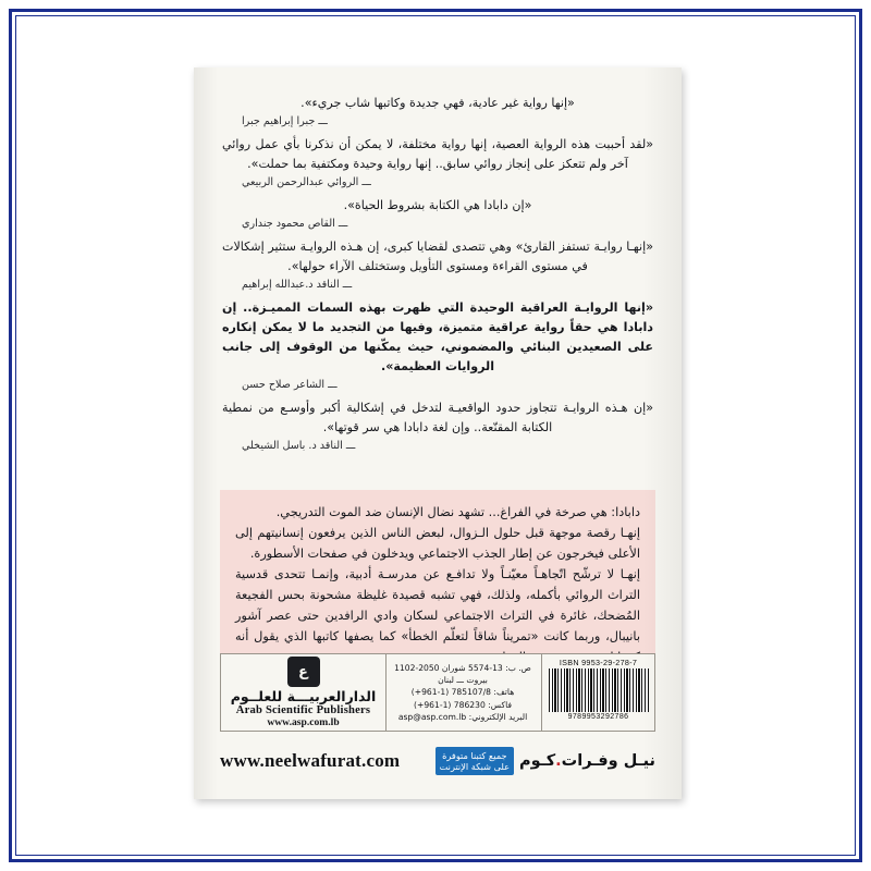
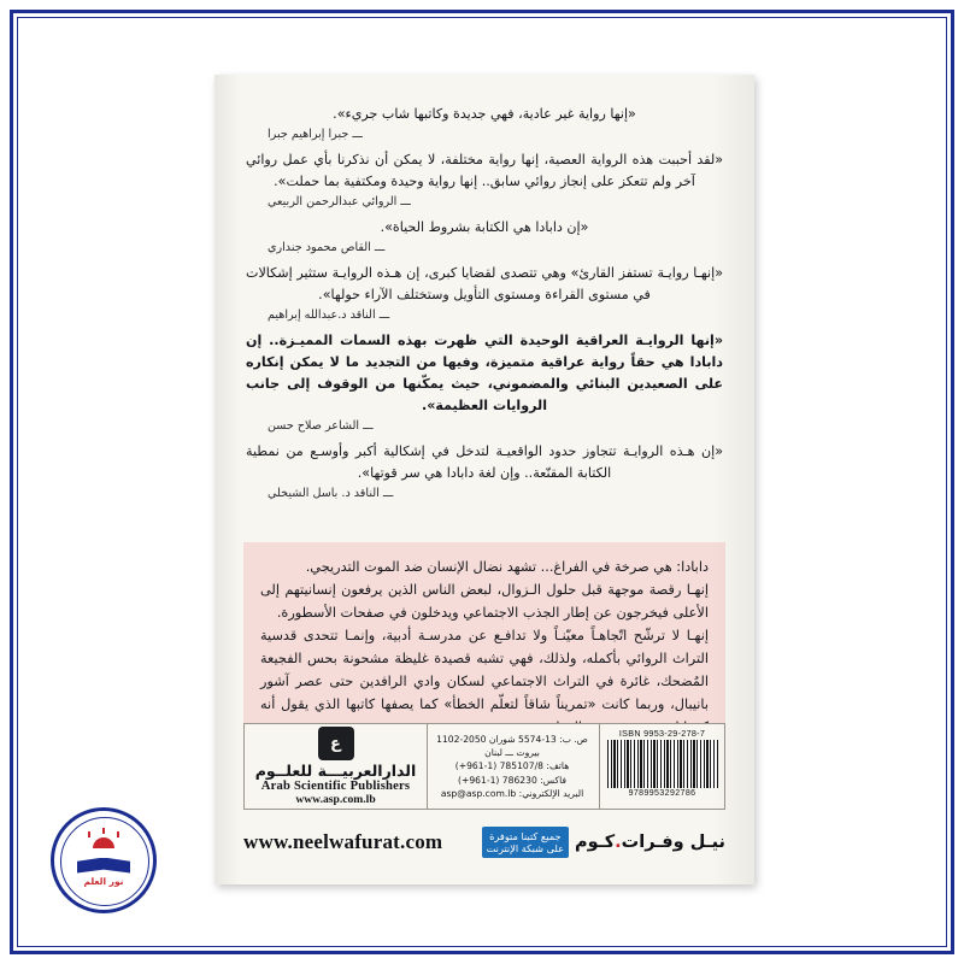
+ نور العلم
